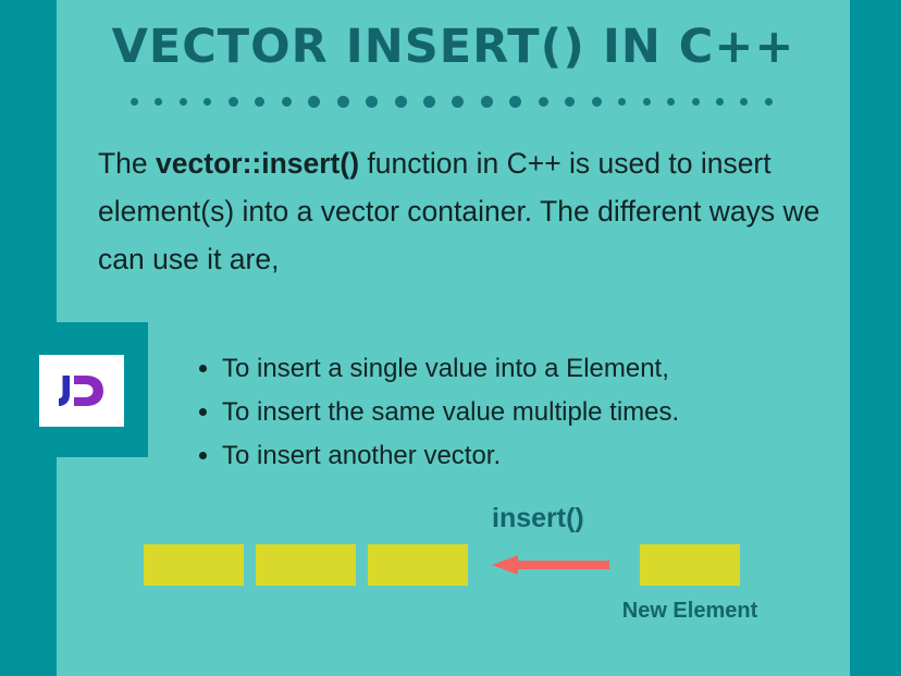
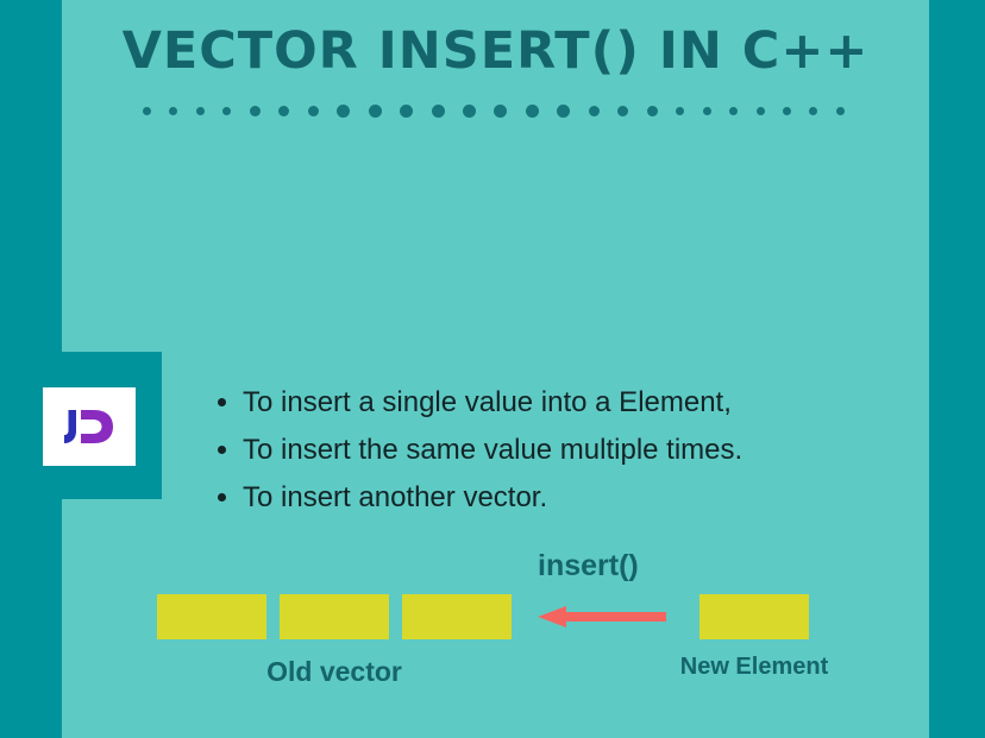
  VECTOR INSERT() IN C++
- The vector::insert() function in C++ is used to insert element(s) into a vector container. The different ways we can use it are,
  To insert a single value into a Element,
  To insert the same value multiple times.
  To insert another vector.
  insert()
+ Old vector
  New Element
